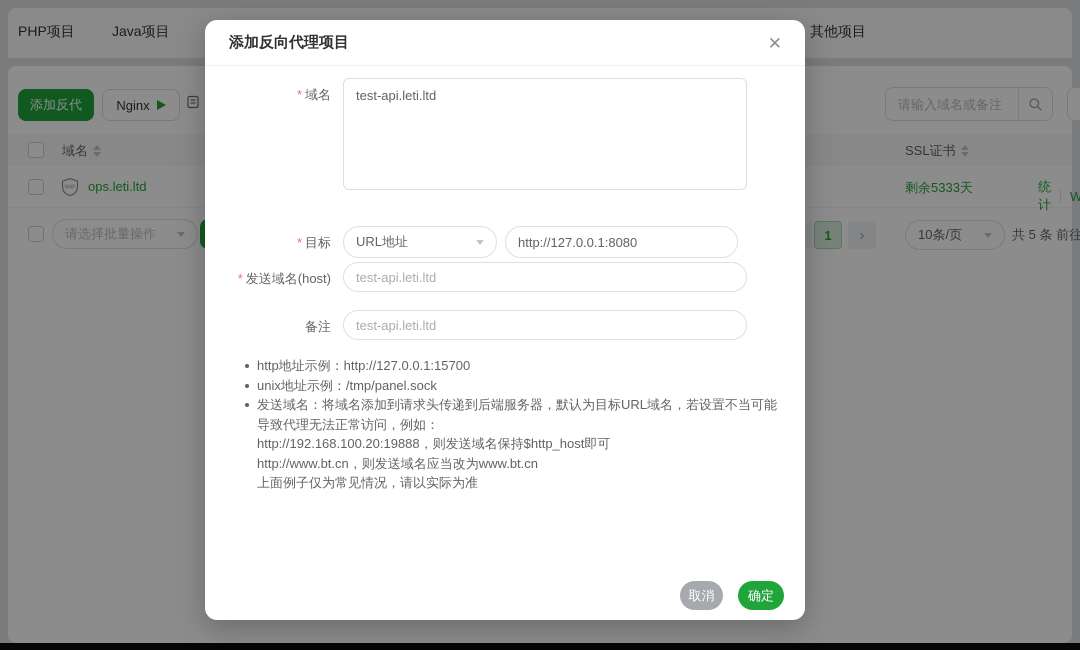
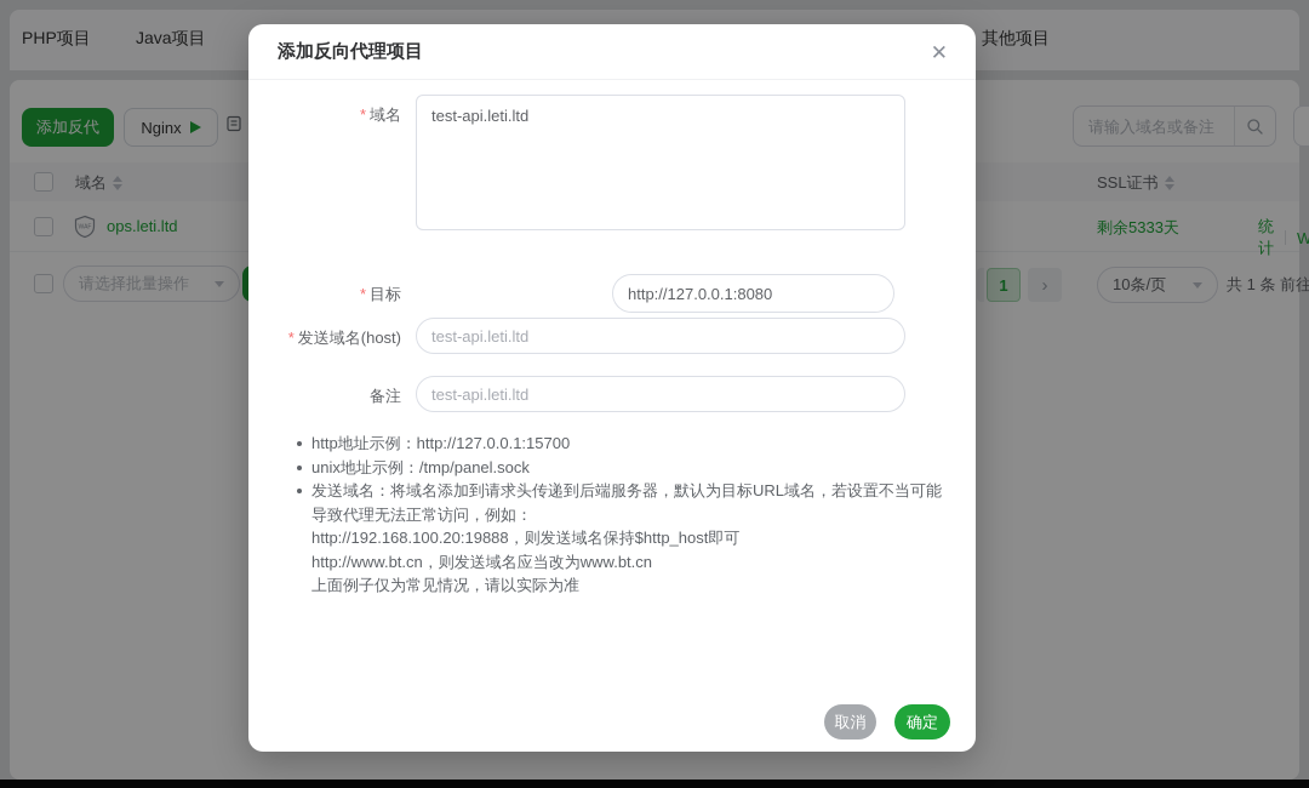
  PHP项目
  Java项目
  其他项目
  添加反代
  Nginx
  请输入域名或备注
  域名
  SSL证书
  ops.leti.ltd
  剩余5333天
  统计
  请选择批量操作
  1
  ›
  10条/页
- 共 5 条 前往
+ 共 1 条 前往
  添加反向代理项目
  ✕
  * 域名
  test-api.leti.ltd
  * 目标
- URL地址
  http://127.0.0.1:8080
  * 发送域名(host)
  test-api.leti.ltd
  备注
  test-api.leti.ltd
  http地址示例：http://127.0.0.1:15700
  unix地址示例：/tmp/panel.sock
  发送域名：将域名添加到请求头传递到后端服务器，默认为目标URL域名，若设置不当可能导致代理无法正常访问，例如：
  http://192.168.100.20:19888，则发送域名保持$http_host即可
  http://www.bt.cn，则发送域名应当改为www.bt.cn
  上面例子仅为常见情况，请以实际为准
  取消
  确定
